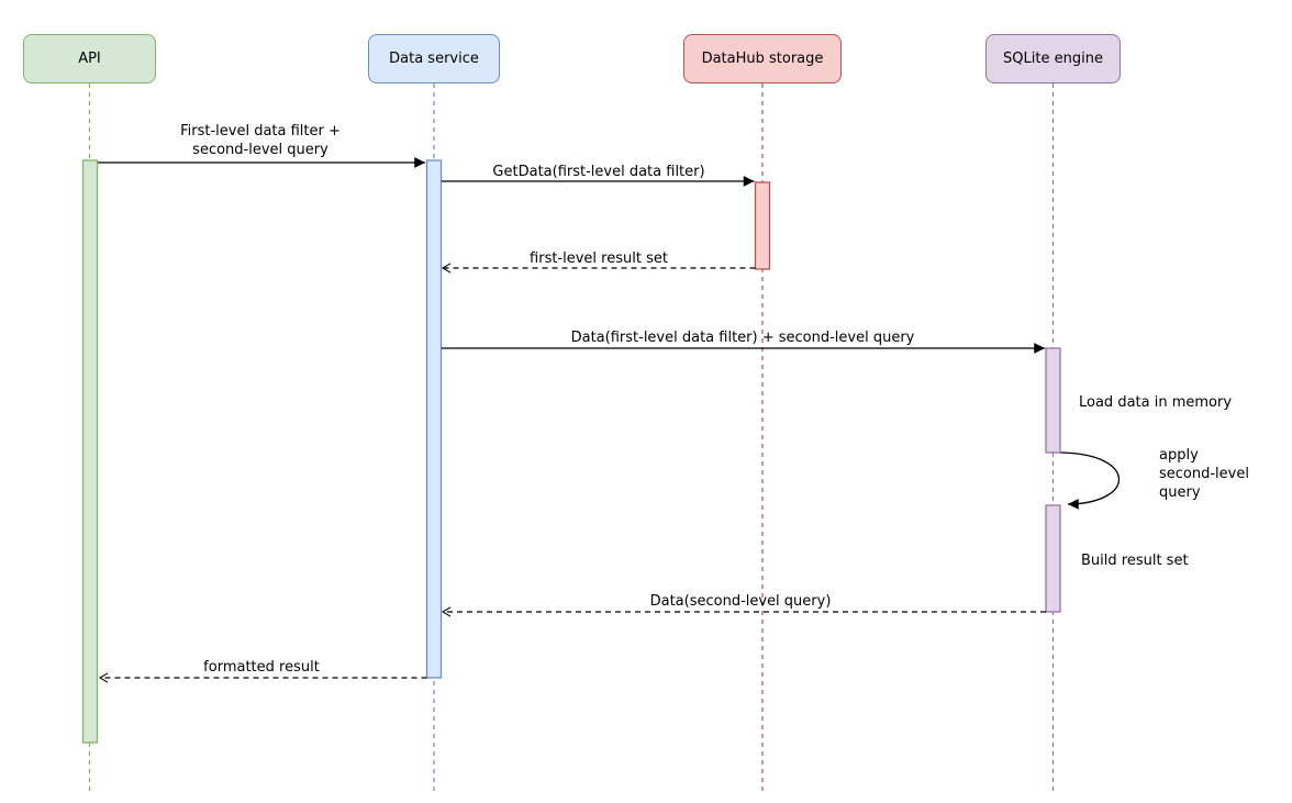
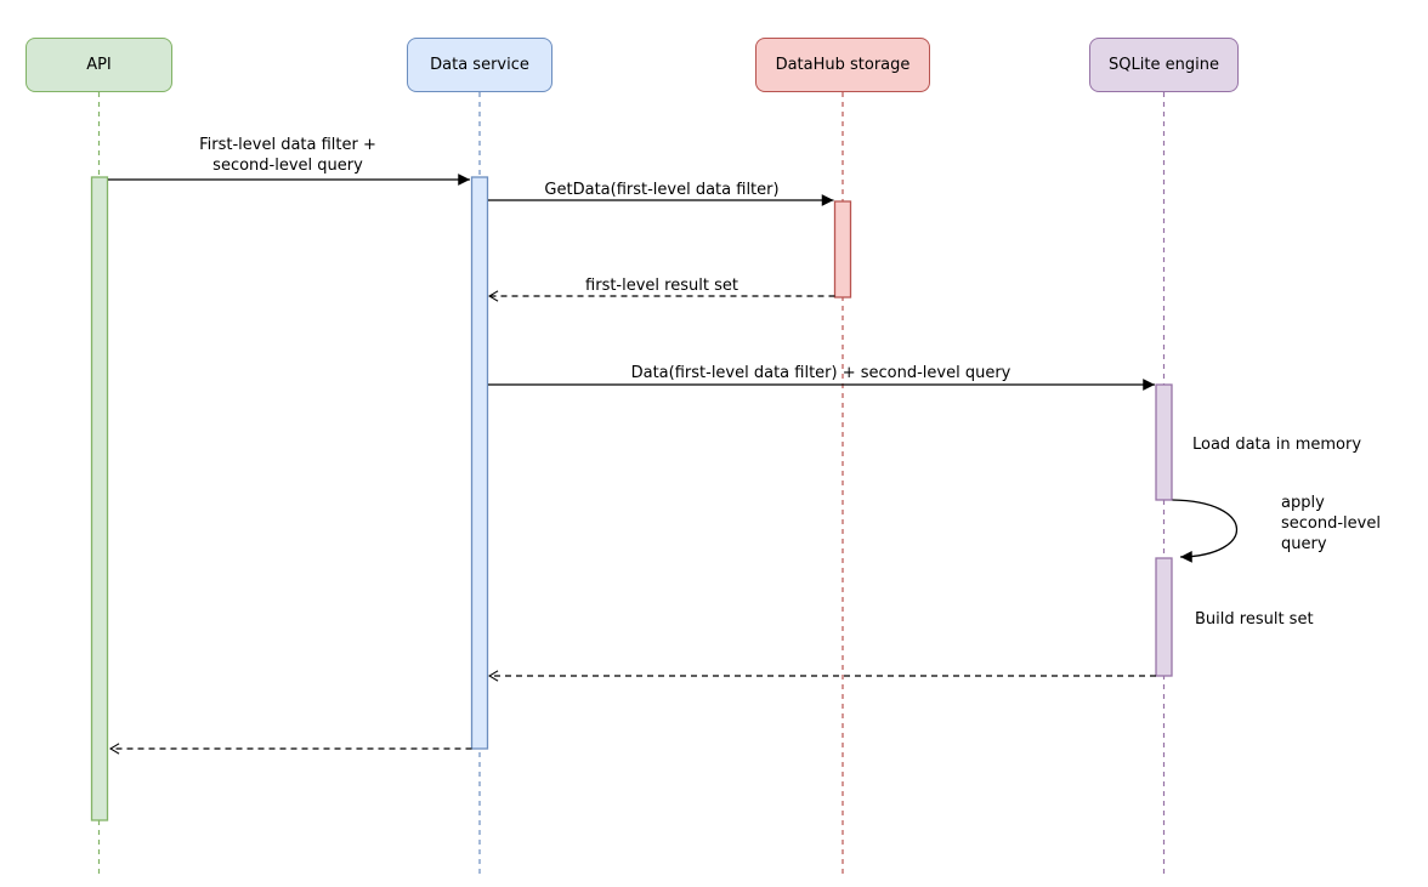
  API
  Data service
  DataHub storage
  SQLite engine
  First-level data filter +
  second-level query
  GetData(first-level data filter)
  first-level result set
  Data(first-level data filter) + second-level query
  apply
  second-level
  query
- Data(second-level query)
- formatted result
  Load data in memory
  Build result set
